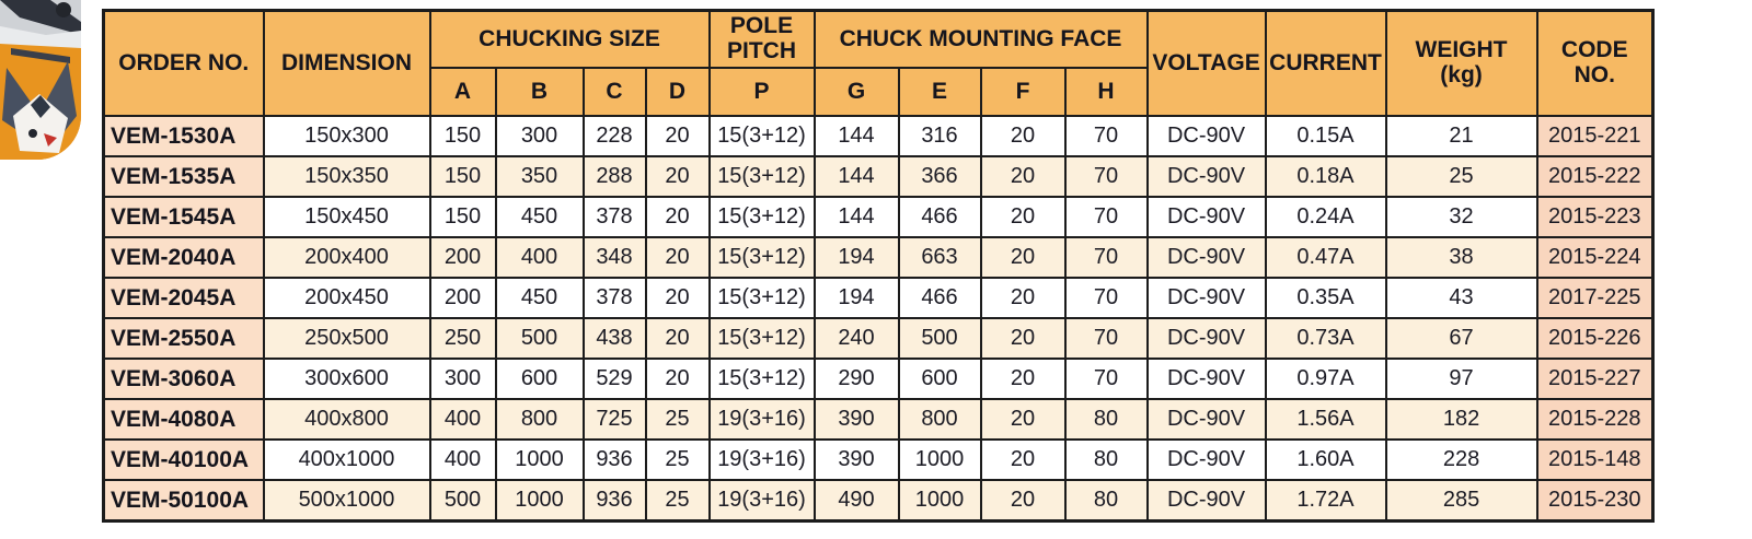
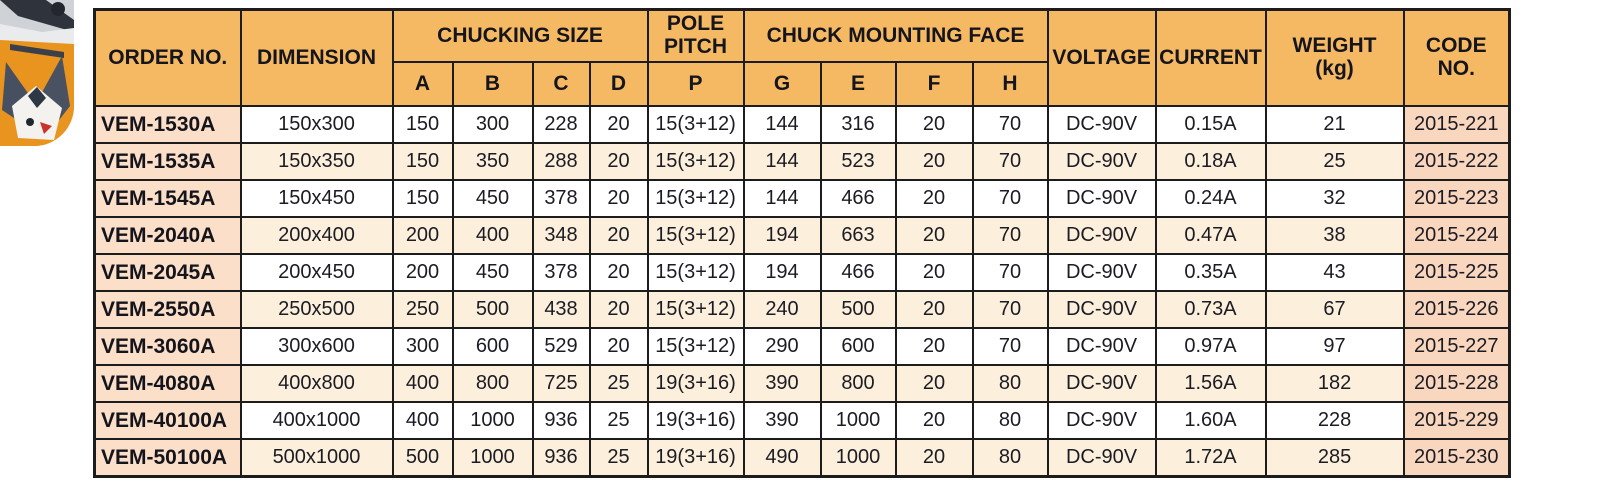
  ORDER NO.	DIMENSION	CHUCKING SIZE	POLE PITCH	CHUCK MOUNTING FACE	VOLTAGE	CURRENT	WEIGHT (kg)	CODE NO.
  A	B	C	D	P	G	E	F	H
  VEM-1530A	150x300	150	300	228	20	15(3+12)	144	316	20	70	DC-90V	0.15A	21	2015-221
- VEM-1535A	150x350	150	350	288	20	15(3+12)	144	366	20	70	DC-90V	0.18A	25	2015-222
+ VEM-1535A	150x350	150	350	288	20	15(3+12)	144	523	20	70	DC-90V	0.18A	25	2015-222
  VEM-1545A	150x450	150	450	378	20	15(3+12)	144	466	20	70	DC-90V	0.24A	32	2015-223
  VEM-2040A	200x400	200	400	348	20	15(3+12)	194	663	20	70	DC-90V	0.47A	38	2015-224
- VEM-2045A	200x450	200	450	378	20	15(3+12)	194	466	20	70	DC-90V	0.35A	43	2017-225
+ VEM-2045A	200x450	200	450	378	20	15(3+12)	194	466	20	70	DC-90V	0.35A	43	2015-225
  VEM-2550A	250x500	250	500	438	20	15(3+12)	240	500	20	70	DC-90V	0.73A	67	2015-226
  VEM-3060A	300x600	300	600	529	20	15(3+12)	290	600	20	70	DC-90V	0.97A	97	2015-227
  VEM-4080A	400x800	400	800	725	25	19(3+16)	390	800	20	80	DC-90V	1.56A	182	2015-228
- VEM-40100A	400x1000	400	1000	936	25	19(3+16)	390	1000	20	80	DC-90V	1.60A	228	2015-148
+ VEM-40100A	400x1000	400	1000	936	25	19(3+16)	390	1000	20	80	DC-90V	1.60A	228	2015-229
  VEM-50100A	500x1000	500	1000	936	25	19(3+16)	490	1000	20	80	DC-90V	1.72A	285	2015-230
